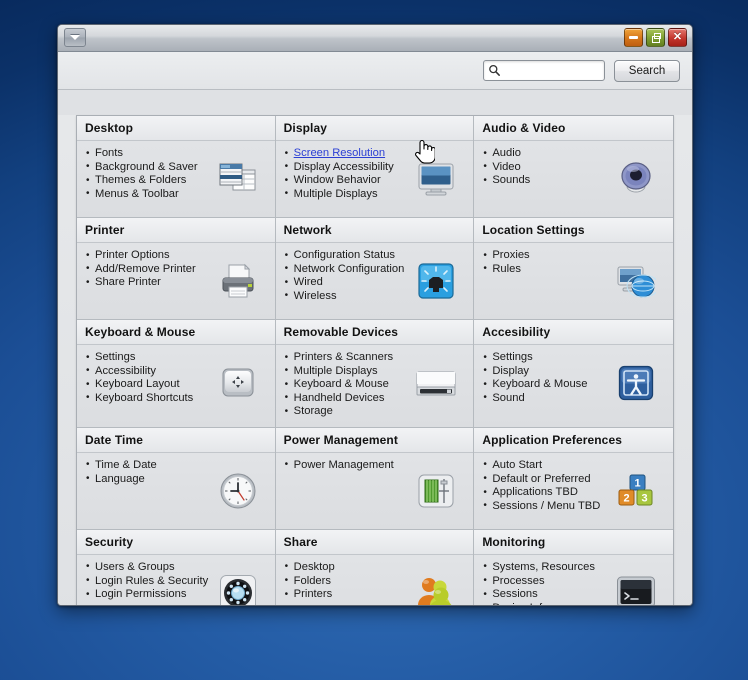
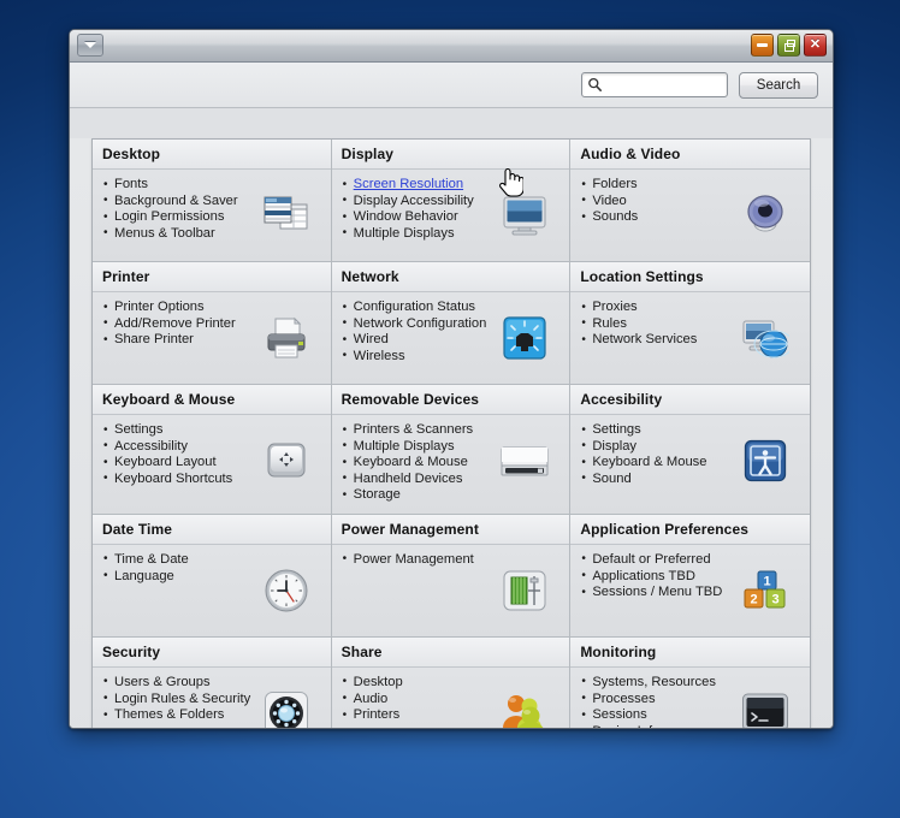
  ✕
  Search
  Desktop
  Fonts
  Background & Saver
- Themes & Folders
+ Login Permissions
  Menus & Toolbar
  Display
  Screen Resolution
  Display Accessibility
  Window Behavior
  Multiple Displays
  Audio & Video
- Audio
+ Folders
  Video
  Sounds
  Printer
  Printer Options
  Add/Remove Printer
  Share Printer
  Network
  Configuration Status
  Network Configuration
  Wired
  Wireless
  Location Settings
  Proxies
  Rules
+ Network Services
  Keyboard & Mouse
  Settings
  Accessibility
  Keyboard Layout
  Keyboard Shortcuts
  Removable Devices
  Printers & Scanners
  Multiple Displays
  Keyboard & Mouse
  Handheld Devices
  Storage
  Accesibility
  Settings
  Display
  Keyboard & Mouse
  Sound
  Date Time
  Time & Date
  Language
  Power Management
  Power Management
  Application Preferences
- Auto Start
  Default or Preferred
  Applications TBD
  Sessions / Menu TBD
  1
  2
  3
  Security
  Users & Groups
  Login Rules & Security
- Login Permissions
+ Themes & Folders
  Share
  Desktop
- Folders
+ Audio
  Printers
  Monitoring
  Systems, Resources
  Processes
  Sessions
